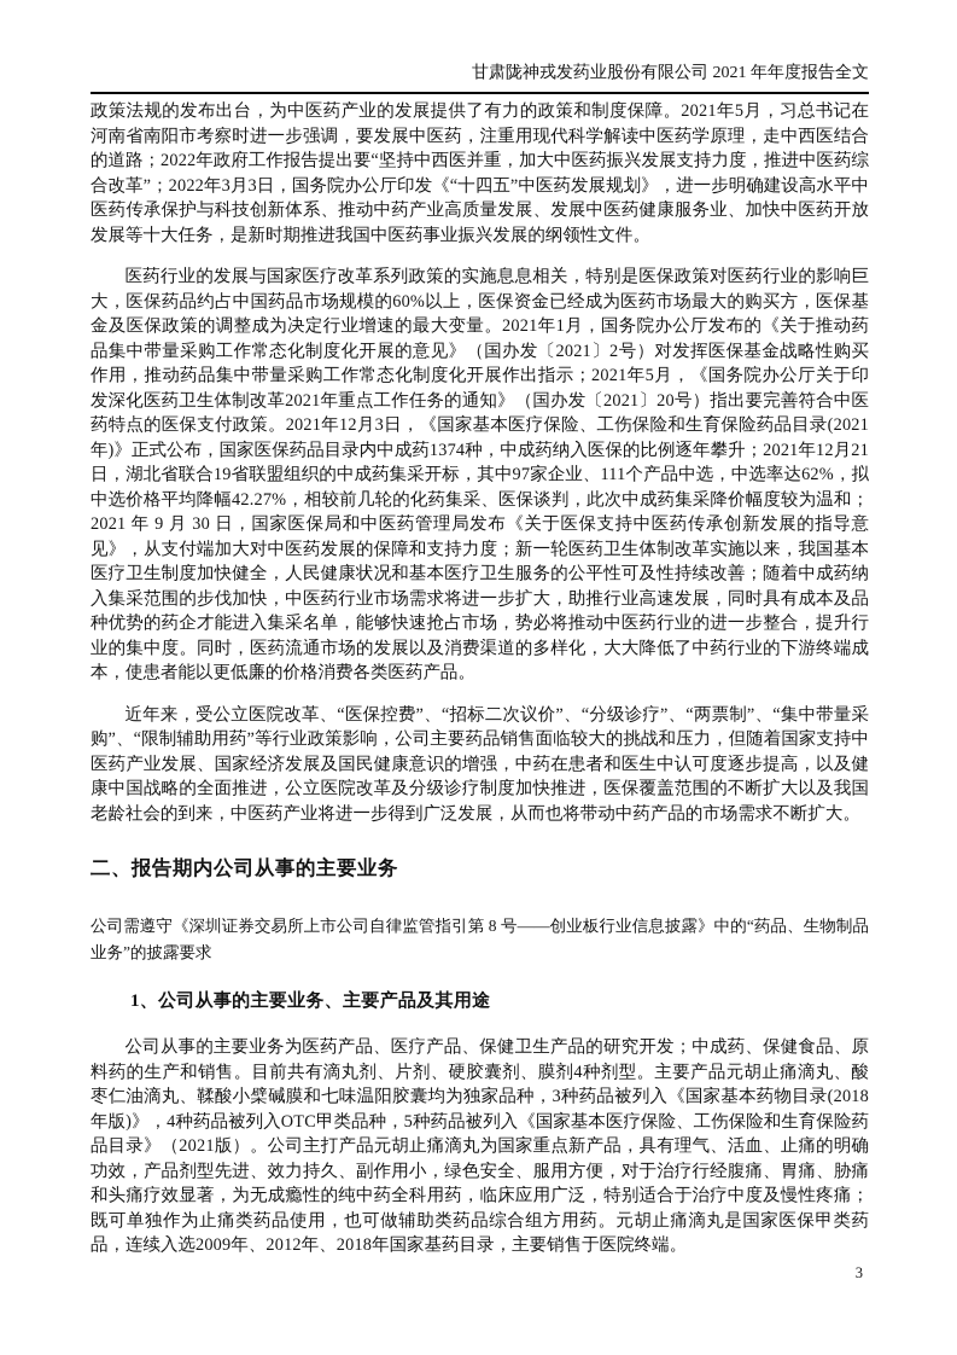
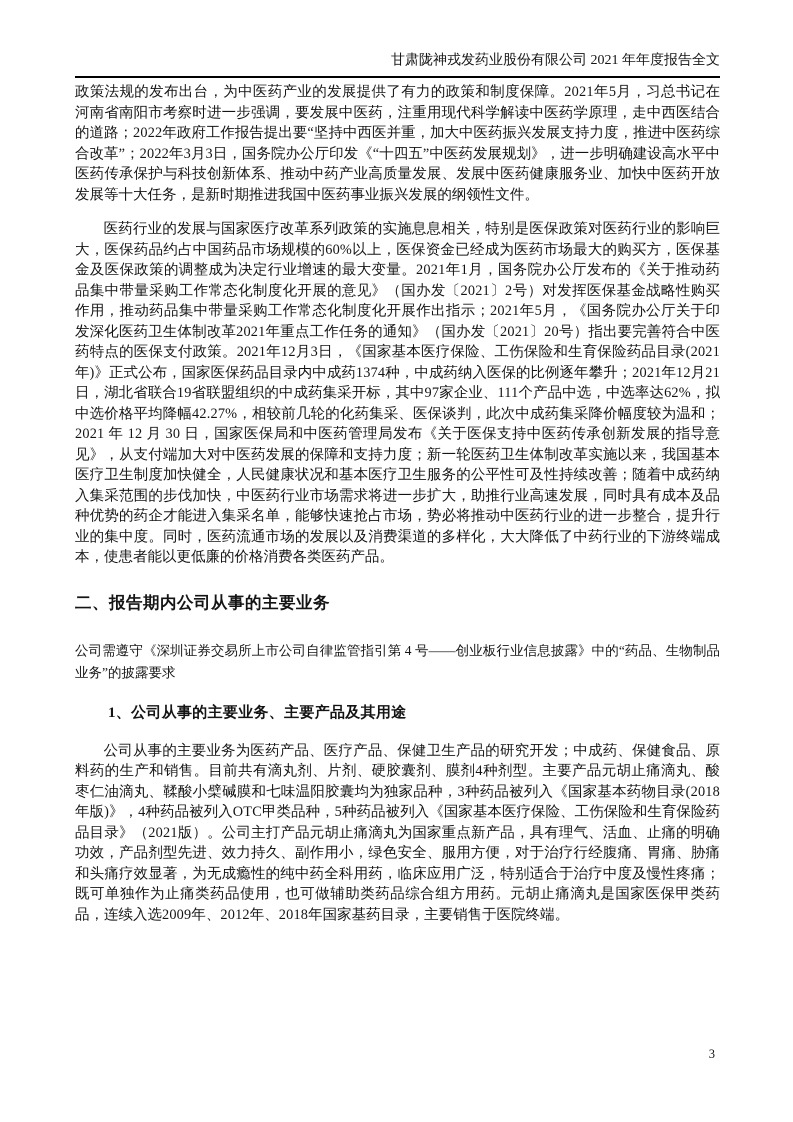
  甘肃陇神戎发药业股份有限公司 2021 年年度报告全文
  政策法规的发布出台，为中医药产业的发展提供了有力的政策和制度保障。2021年5月，习总书记在河南省南阳市考察时进一步强调，要发展中医药，注重用现代科学解读中医药学原理，走中西医结合的道路；2022年政府工作报告提出要“坚持中西医并重，加大中医药振兴发展支持力度，推进中医药综合改革”；2022年3月3日，国务院办公厅印发《“十四五”中医药发展规划》，进一步明确建设高水平中医药传承保护与科技创新体系、推动中药产业高质量发展、发展中医药健康服务业、加快中医药开放发展等十大任务，是新时期推进我国中医药事业振兴发展的纲领性文件。
- 医药行业的发展与国家医疗改革系列政策的实施息息相关，特别是医保政策对医药行业的影响巨大，医保药品约占中国药品市场规模的60%以上，医保资金已经成为医药市场最大的购买方，医保基金及医保政策的调整成为决定行业增速的最大变量。2021年1月，国务院办公厅发布的《关于推动药品集中带量采购工作常态化制度化开展的意见》（国办发〔2021〕2号）对发挥医保基金战略性购买作用，推动药品集中带量采购工作常态化制度化开展作出指示；2021年5月，《国务院办公厅关于印发深化医药卫生体制改革2021年重点工作任务的通知》（国办发〔2021〕20号）指出要完善符合中医药特点的医保支付政策。2021年12月3日，《国家基本医疗保险、工伤保险和生育保险药品目录(2021年)》正式公布，国家医保药品目录内中成药1374种，中成药纳入医保的比例逐年攀升；2021年12月21日，湖北省联合19省联盟组织的中成药集采开标，其中97家企业、111个产品中选，中选率达62%，拟中选价格平均降幅42.27%，相较前几轮的化药集采、医保谈判，此次中成药集采降价幅度较为温和；2021 年 9 月 30 日，国家医保局和中医药管理局发布《关于医保支持中医药传承创新发展的指导意见》，从支付端加大对中医药发展的保障和支持力度；新一轮医药卫生体制改革实施以来，我国基本医疗卫生制度加快健全，人民健康状况和基本医疗卫生服务的公平性可及性持续改善；随着中成药纳入集采范围的步伐加快，中医药行业市场需求将进一步扩大，助推行业高速发展，同时具有成本及品种优势的药企才能进入集采名单，能够快速抢占市场，势必将推动中医药行业的进一步整合，提升行业的集中度。同时，医药流通市场的发展以及消费渠道的多样化，大大降低了中药行业的下游终端成本，使患者能以更低廉的价格消费各类医药产品。
+ 医药行业的发展与国家医疗改革系列政策的实施息息相关，特别是医保政策对医药行业的影响巨大，医保药品约占中国药品市场规模的60%以上，医保资金已经成为医药市场最大的购买方，医保基金及医保政策的调整成为决定行业增速的最大变量。2021年1月，国务院办公厅发布的《关于推动药品集中带量采购工作常态化制度化开展的意见》（国办发〔2021〕2号）对发挥医保基金战略性购买作用，推动药品集中带量采购工作常态化制度化开展作出指示；2021年5月，《国务院办公厅关于印发深化医药卫生体制改革2021年重点工作任务的通知》（国办发〔2021〕20号）指出要完善符合中医药特点的医保支付政策。2021年12月3日，《国家基本医疗保险、工伤保险和生育保险药品目录(2021年)》正式公布，国家医保药品目录内中成药1374种，中成药纳入医保的比例逐年攀升；2021年12月21日，湖北省联合19省联盟组织的中成药集采开标，其中97家企业、111个产品中选，中选率达62%，拟中选价格平均降幅42.27%，相较前几轮的化药集采、医保谈判，此次中成药集采降价幅度较为温和；2021 年 12 月 30 日，国家医保局和中医药管理局发布《关于医保支持中医药传承创新发展的指导意见》，从支付端加大对中医药发展的保障和支持力度；新一轮医药卫生体制改革实施以来，我国基本医疗卫生制度加快健全，人民健康状况和基本医疗卫生服务的公平性可及性持续改善；随着中成药纳入集采范围的步伐加快，中医药行业市场需求将进一步扩大，助推行业高速发展，同时具有成本及品种优势的药企才能进入集采名单，能够快速抢占市场，势必将推动中医药行业的进一步整合，提升行业的集中度。同时，医药流通市场的发展以及消费渠道的多样化，大大降低了中药行业的下游终端成本，使患者能以更低廉的价格消费各类医药产品。
- 近年来，受公立医院改革、“医保控费”、“招标二次议价”、“分级诊疗”、“两票制”、“集中带量采购”、“限制辅助用药”等行业政策影响，公司主要药品销售面临较大的挑战和压力，但随着国家支持中医药产业发展、国家经济发展及国民健康意识的增强，中药在患者和医生中认可度逐步提高，以及健康中国战略的全面推进，公立医院改革及分级诊疗制度加快推进，医保覆盖范围的不断扩大以及我国老龄社会的到来，中医药产业将进一步得到广泛发展，从而也将带动中药产品的市场需求不断扩大。
  二、报告期内公司从事的主要业务
- 公司需遵守《深圳证券交易所上市公司自律监管指引第 8 号——创业板行业信息披露》中的“药品、生物制品业务”的披露要求
+ 公司需遵守《深圳证券交易所上市公司自律监管指引第 4 号——创业板行业信息披露》中的“药品、生物制品业务”的披露要求
  1、公司从事的主要业务、主要产品及其用途
  公司从事的主要业务为医药产品、医疗产品、保健卫生产品的研究开发；中成药、保健食品、原料药的生产和销售。目前共有滴丸剂、片剂、硬胶囊剂、膜剂4种剂型。主要产品元胡止痛滴丸、酸枣仁油滴丸、鞣酸小檗碱膜和七味温阳胶囊均为独家品种，3种药品被列入《国家基本药物目录(2018年版)》，4种药品被列入OTC甲类品种，5种药品被列入《国家基本医疗保险、工伤保险和生育保险药品目录》（2021版）。公司主打产品元胡止痛滴丸为国家重点新产品，具有理气、活血、止痛的明确功效，产品剂型先进、效力持久、副作用小，绿色安全、服用方便，对于治疗行经腹痛、胃痛、胁痛和头痛疗效显著，为无成瘾性的纯中药全科用药，临床应用广泛，特别适合于治疗中度及慢性疼痛；既可单独作为止痛类药品使用，也可做辅助类药品综合组方用药。元胡止痛滴丸是国家医保甲类药品，连续入选2009年、2012年、2018年国家基药目录，主要销售于医院终端。
  3
